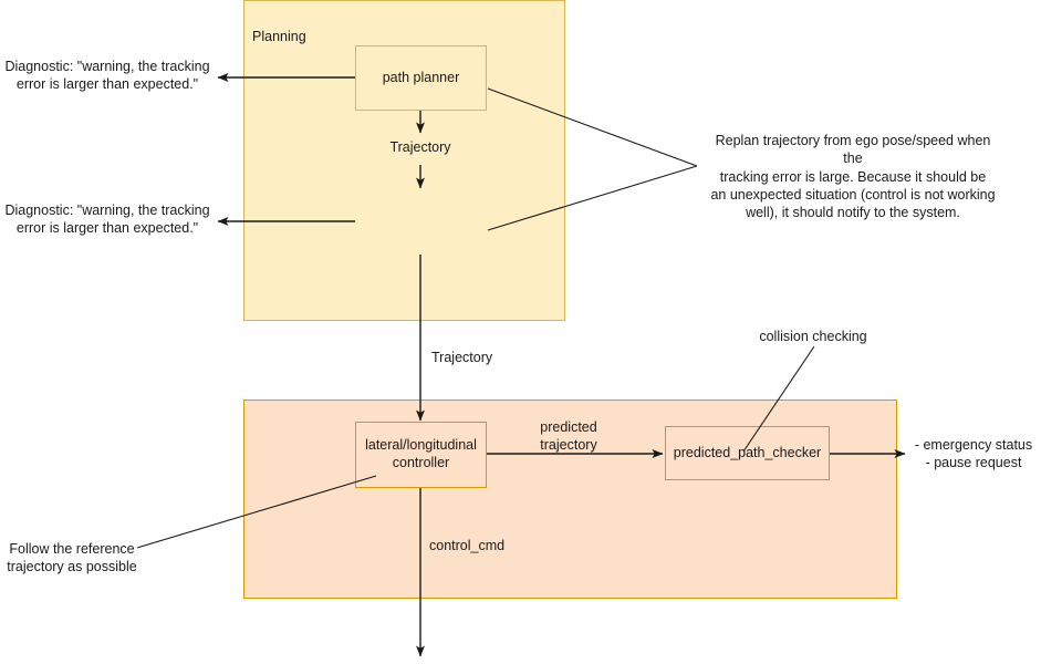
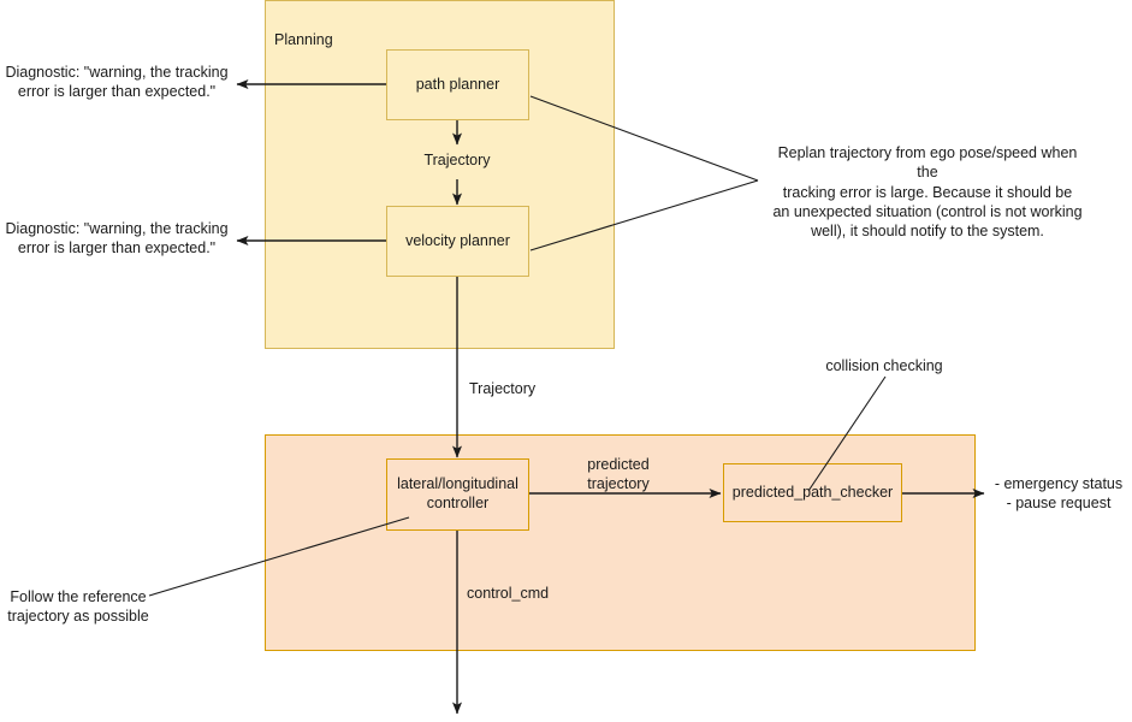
  Planning
  path planner
+ velocity planner
  lateral/longitudinal
  controller
  predicted_path_checker
  Trajectory
  Trajectory
  predicted
  trajectory
  control_cmd
  Diagnostic: "warning, the tracking
  error is larger than expected."
  Diagnostic: "warning, the tracking
  error is larger than expected."
  Replan trajectory from ego pose/speed when the
  tracking error is large. Because it should be
  an unexpected situation (control is not working
  well), it should notify to the system.
  collision checking
  - emergency status
  - pause request
  Follow the reference
  trajectory as possible
